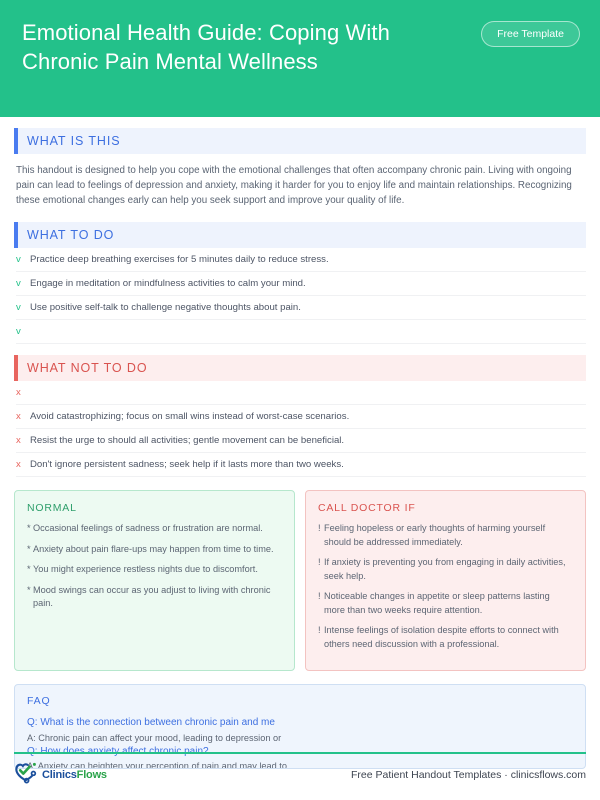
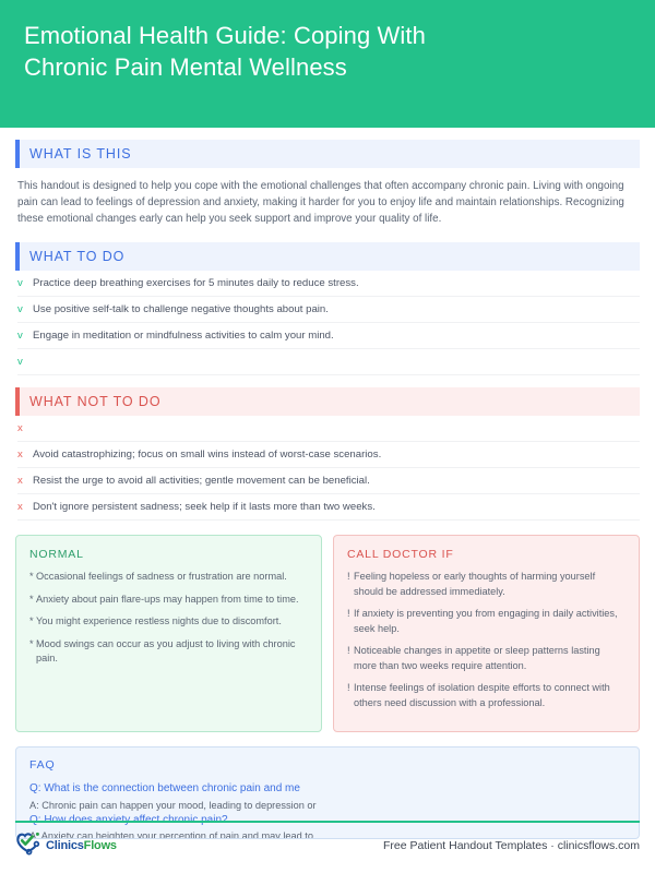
  Emotional Health Guide: Coping With Chronic Pain Mental Wellness
- Free Template
  WHAT IS THIS
  This handout is designed to help you cope with the emotional challenges that often accompany chronic pain. Living with ongoing pain can lead to feelings of depression and anxiety, making it harder for you to enjoy life and maintain relationships. Recognizing these emotional changes early can help you seek support and improve your quality of life.
  WHAT TO DO
  v
  Practice deep breathing exercises for 5 minutes daily to reduce stress.
  v
- Engage in meditation or mindfulness activities to calm your mind.
+ Use positive self-talk to challenge negative thoughts about pain.
  v
- Use positive self-talk to challenge negative thoughts about pain.
+ Engage in meditation or mindfulness activities to calm your mind.
  v
  WHAT NOT TO DO
  x
  x
  Avoid catastrophizing; focus on small wins instead of worst-case scenarios.
  x
- Resist the urge to should all activities; gentle movement can be beneficial.
+ Resist the urge to avoid all activities; gentle movement can be beneficial.
  x
  Don't ignore persistent sadness; seek help if it lasts more than two weeks.
  NORMAL
  *
  Occasional feelings of sadness or frustration are normal.
  *
  Anxiety about pain flare-ups may happen from time to time.
  *
  You might experience restless nights due to discomfort.
  *
  Mood swings can occur as you adjust to living with chronic pain.
  CALL DOCTOR IF
  !
  Feeling hopeless or early thoughts of harming yourself should be addressed immediately.
  !
  If anxiety is preventing you from engaging in daily activities, seek help.
  !
  Noticeable changes in appetite or sleep patterns lasting more than two weeks require attention.
  !
  Intense feelings of isolation despite efforts to connect with others need discussion with a professional.
  FAQ
  Q: What is the connection between chronic pain and me
- A: Chronic pain can affect your mood, leading to depression or
+ A: Chronic pain can happen your mood, leading to depression or
  Q: How does anxiety affect chronic pain?
  : Anxiety can heighten your perception of pain and may lead to
  ClinicsFlows
  Free Patient Handout Templates · clinicsflows.com
